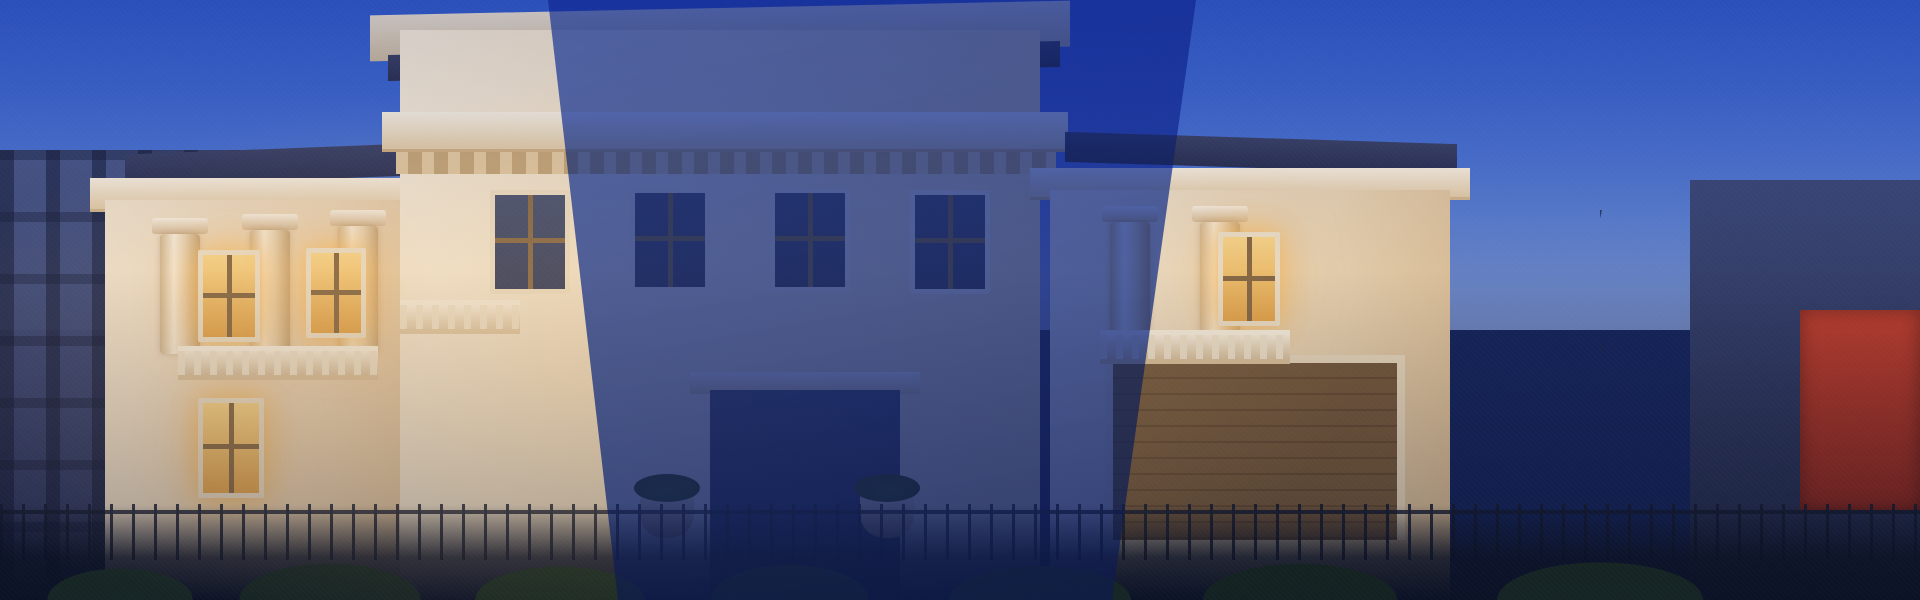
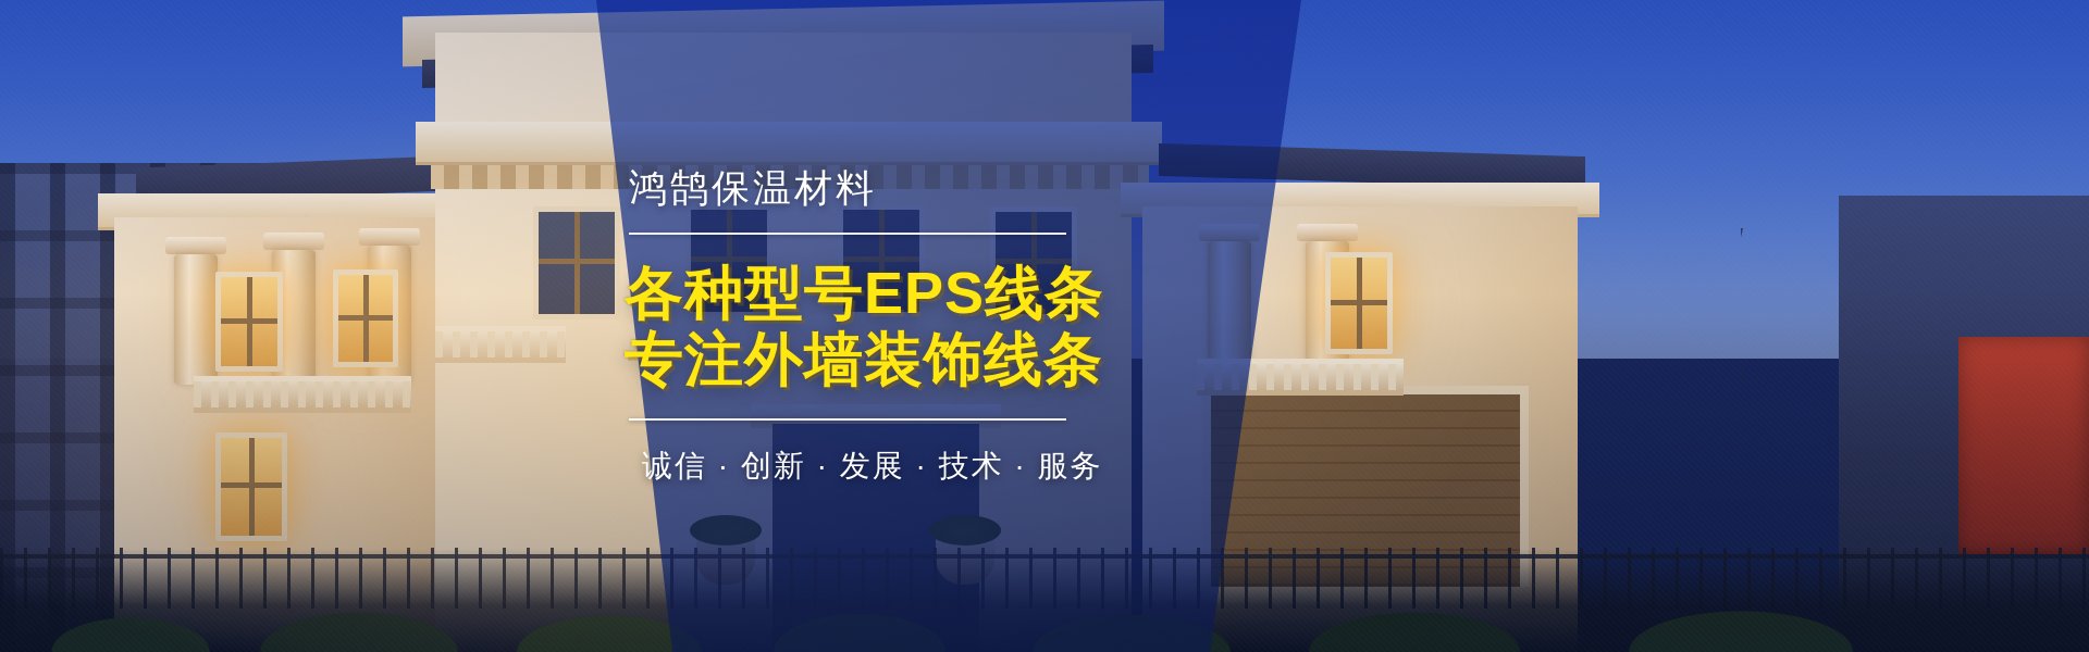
+ 鸿鹄保温材料
+ 各种型号EPS线条
+ 专注外墙装饰线条
+ 诚信 · 创新 · 发展 · 技术 · 服务
